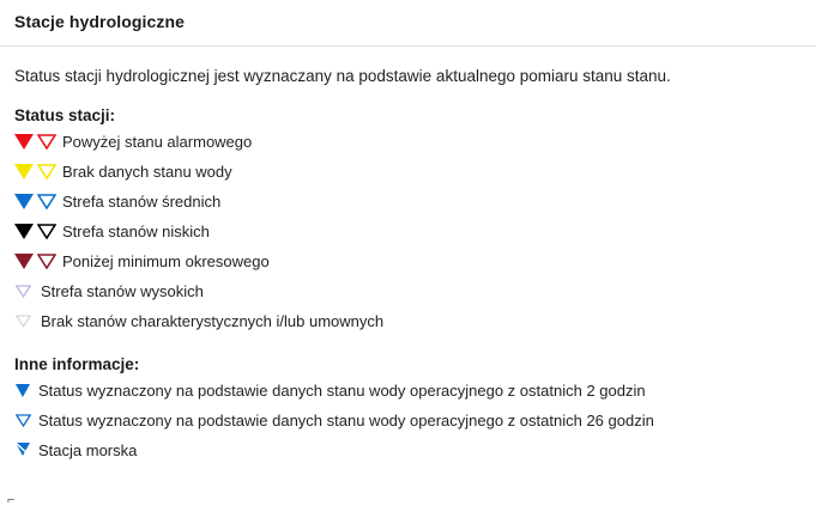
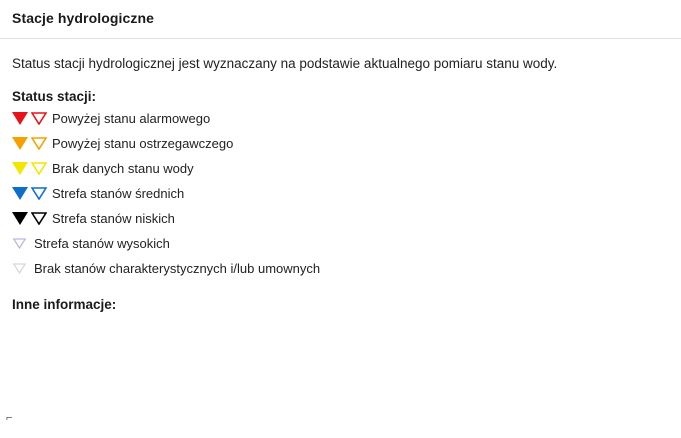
  Stacje hydrologiczne
- Status stacji hydrologicznej jest wyznaczany na podstawie aktualnego pomiaru stanu stanu.
+ Status stacji hydrologicznej jest wyznaczany na podstawie aktualnego pomiaru stanu wody.
  Status stacji:
  Powyżej stanu alarmowego
+ Powyżej stanu ostrzegawczego
  Brak danych stanu wody
  Strefa stanów średnich
  Strefa stanów niskich
- Poniżej minimum okresowego
  Strefa stanów wysokich
  Brak stanów charakterystycznych i/lub umownych
  Inne informacje:
- Status wyznaczony na podstawie danych stanu wody operacyjnego z ostatnich 2 godzin
- Status wyznaczony na podstawie danych stanu wody operacyjnego z ostatnich 26 godzin
- Stacja morska
  ⌐
